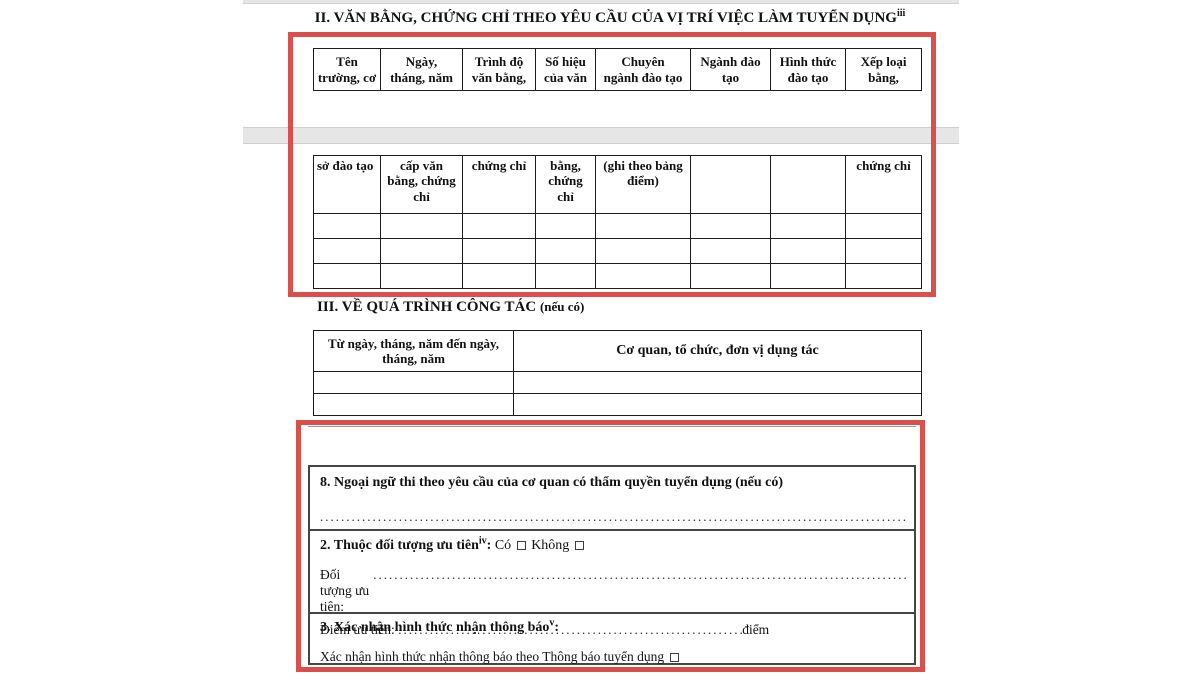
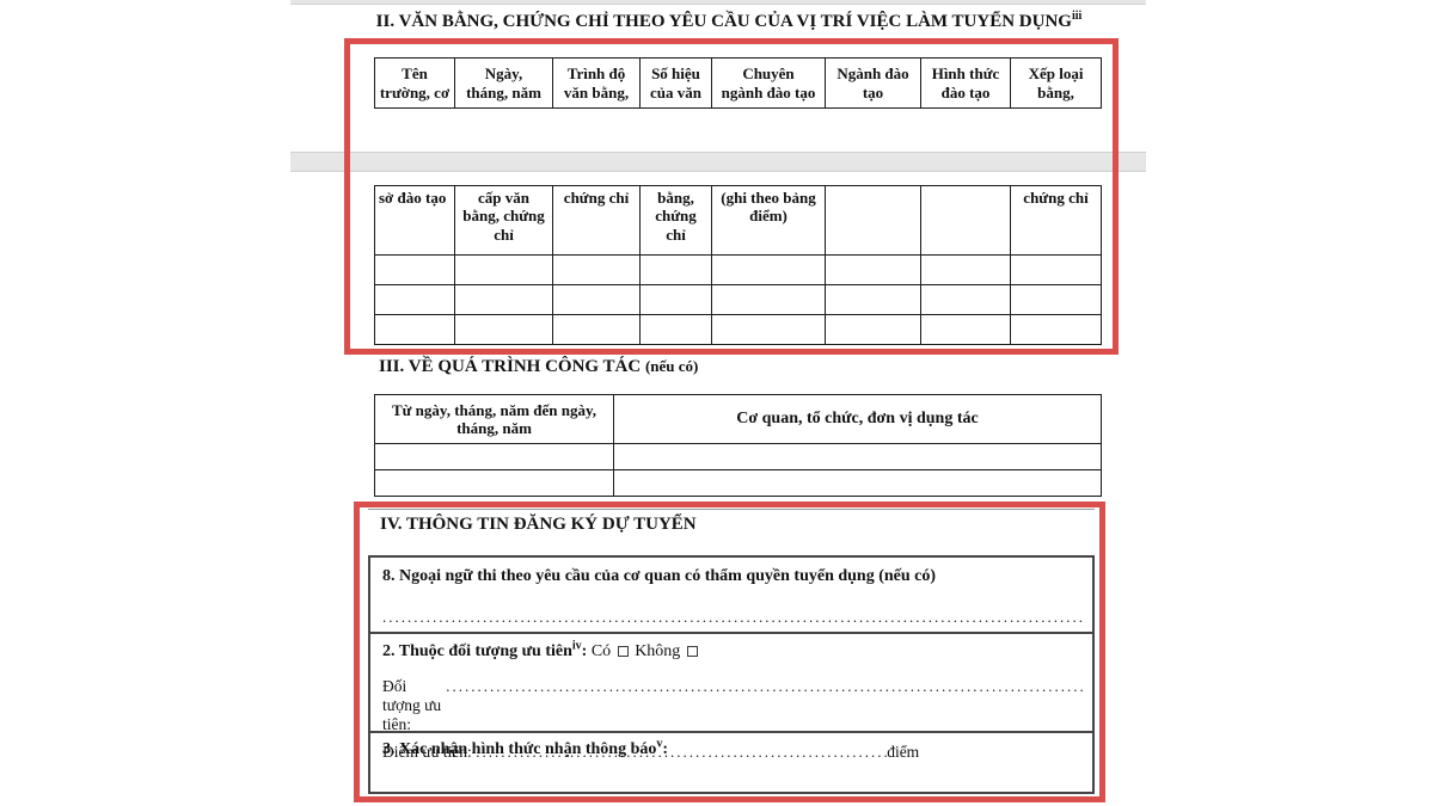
  II. VĂN BẰNG, CHỨNG CHỈ THEO YÊU CẦU CỦA VỊ TRÍ VIỆC LÀM TUYỂN DỤNGiii
  Tên trường, cơ	Ngày, tháng, năm	Trình độ văn bằng,	Số hiệu của văn	Chuyên ngành đào tạo	Ngành đào tạo	Hình thức đào tạo	Xếp loại bằng,
  sở đào tạo	cấp văn bằng, chứng chỉ	chứng chỉ	bằng, chứng chỉ	(ghi theo bảng điểm)			chứng chỉ
  III. VỀ QUÁ TRÌNH CÔNG TÁC (nếu có)
  Từ ngày, tháng, năm đến ngày, tháng, năm	Cơ quan, tổ chức, đơn vị dụng tác
+ IV. THÔNG TIN ĐĂNG KÝ DỰ TUYỂN
  8. Ngoại ngữ thi theo yêu cầu của cơ quan có thẩm quyền tuyển dụng (nếu có)
  2. Thuộc đối tượng ưu tiêniv: Có Không
  Đối tượng ưu tiên:
  Điểm ưu tiên:
  điểm
  3. Xác nhận hình thức nhận thông báov:
- Xác nhận hình thức nhận thông báo theo Thông báo tuyển dụng
